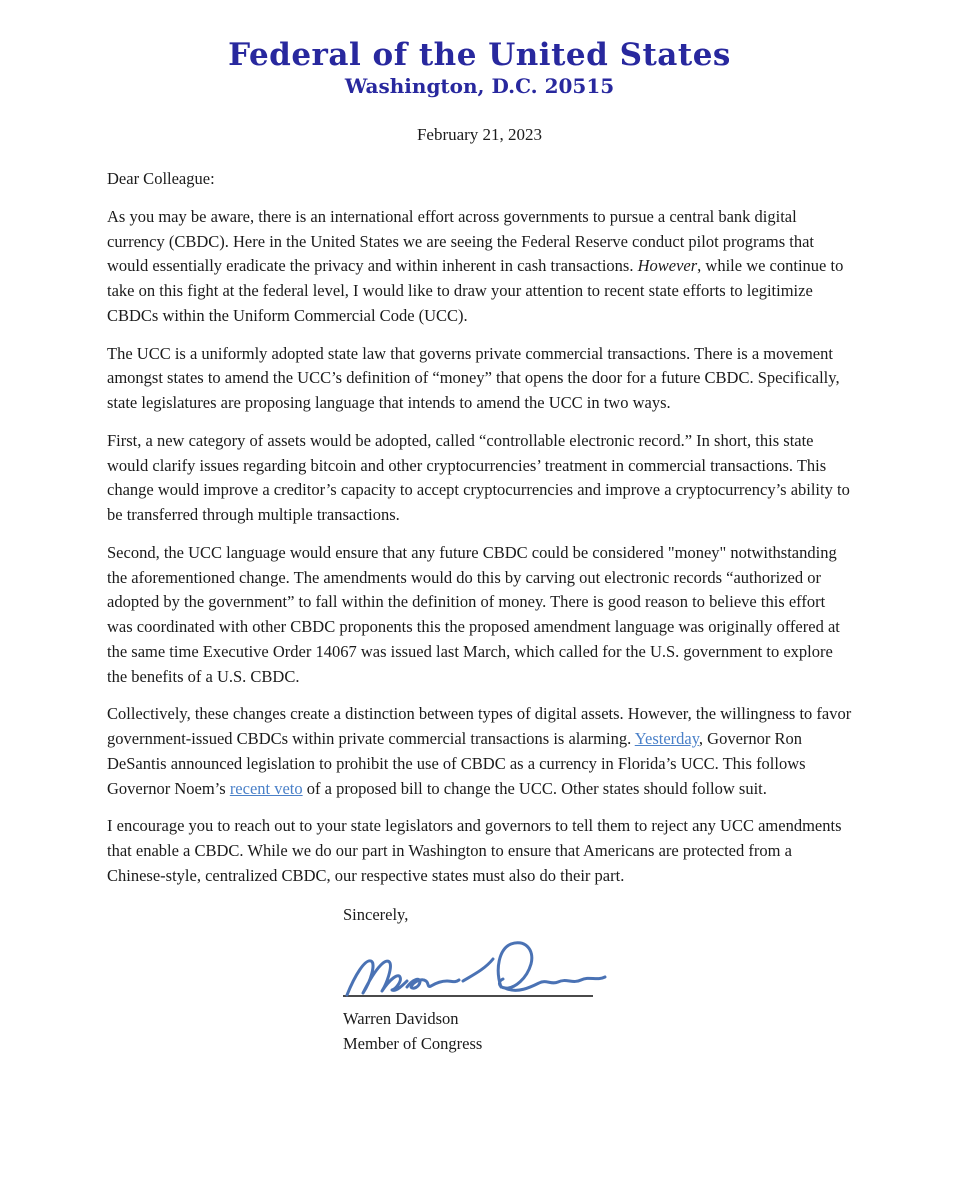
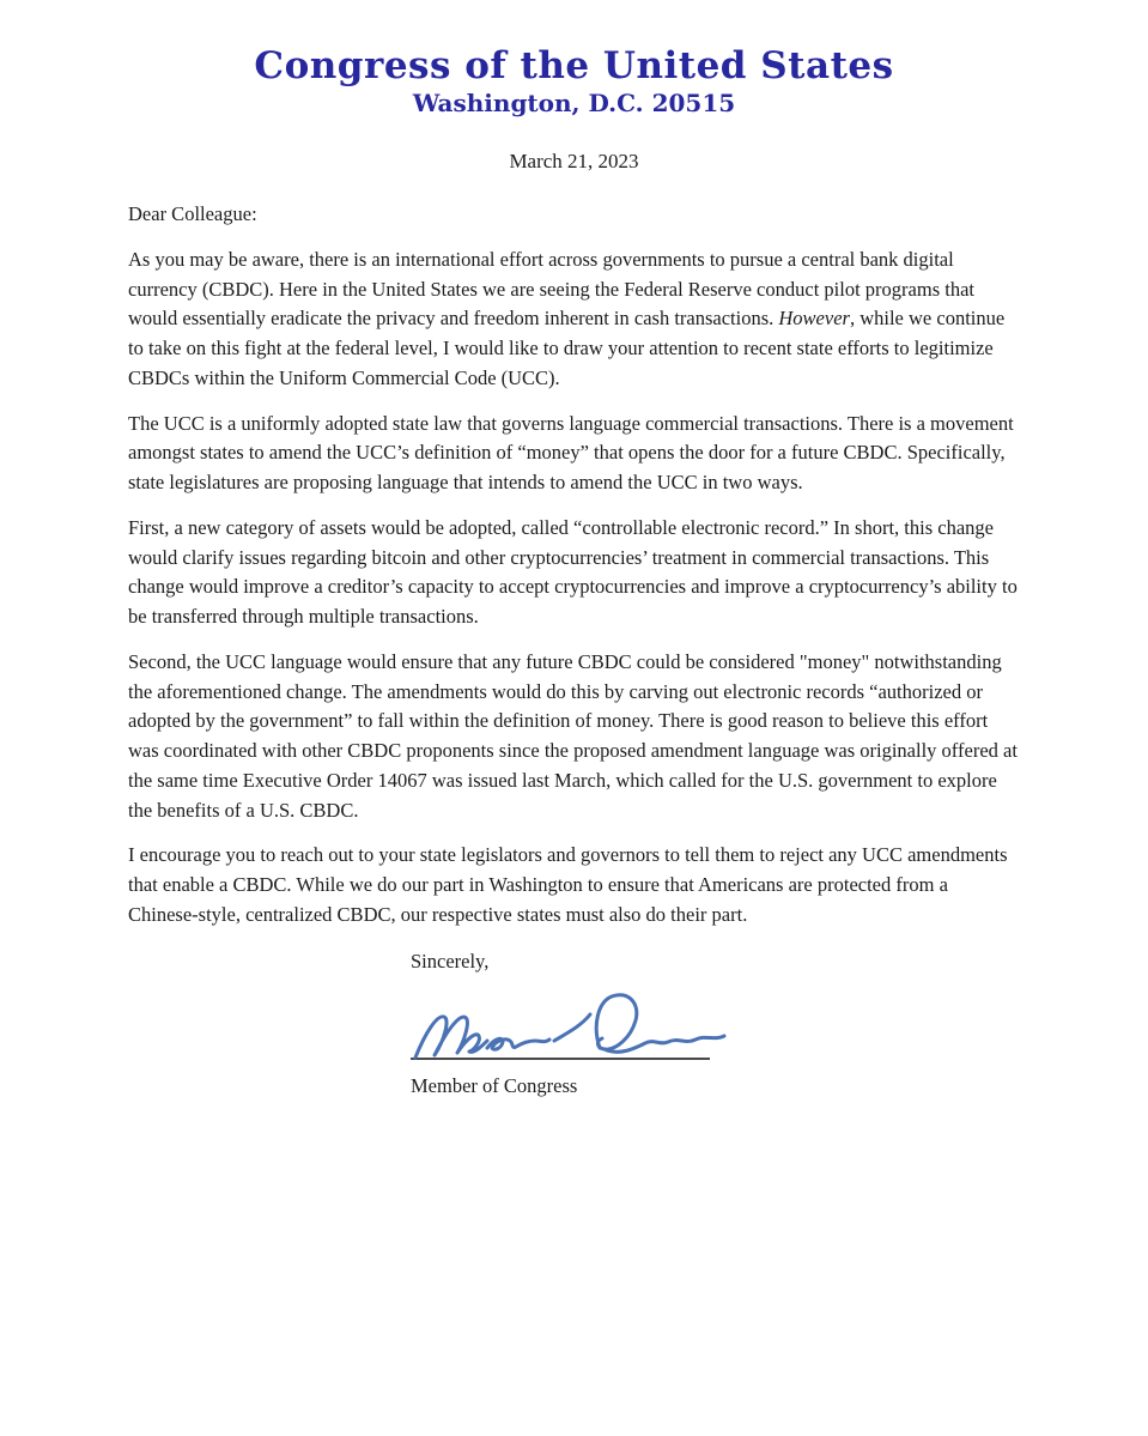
- Federal of the United States
+ Congress of the United States
  Washington, D.C. 20515
- February 21, 2023
+ March 21, 2023
  Dear Colleague:
- As you may be aware, there is an international effort across governments to pursue a central bank digital currency (CBDC). Here in the United States we are seeing the Federal Reserve conduct pilot programs that would essentially eradicate the privacy and within inherent in cash transactions. However, while we continue to take on this fight at the federal level, I would like to draw your attention to recent state efforts to legitimize CBDCs within the Uniform Commercial Code (UCC).
+ As you may be aware, there is an international effort across governments to pursue a central bank digital currency (CBDC). Here in the United States we are seeing the Federal Reserve conduct pilot programs that would essentially eradicate the privacy and freedom inherent in cash transactions. However, while we continue to take on this fight at the federal level, I would like to draw your attention to recent state efforts to legitimize CBDCs within the Uniform Commercial Code (UCC).
- The UCC is a uniformly adopted state law that governs private commercial transactions. There is a movement amongst states to amend the UCC’s definition of “money” that opens the door for a future CBDC. Specifically, state legislatures are proposing language that intends to amend the UCC in two ways.
+ The UCC is a uniformly adopted state law that governs language commercial transactions. There is a movement amongst states to amend the UCC’s definition of “money” that opens the door for a future CBDC. Specifically, state legislatures are proposing language that intends to amend the UCC in two ways.
- First, a new category of assets would be adopted, called “controllable electronic record.” In short, this state would clarify issues regarding bitcoin and other cryptocurrencies’ treatment in commercial transactions. This change would improve a creditor’s capacity to accept cryptocurrencies and improve a cryptocurrency’s ability to be transferred through multiple transactions.
+ First, a new category of assets would be adopted, called “controllable electronic record.” In short, this change would clarify issues regarding bitcoin and other cryptocurrencies’ treatment in commercial transactions. This change would improve a creditor’s capacity to accept cryptocurrencies and improve a cryptocurrency’s ability to be transferred through multiple transactions.
- Second, the UCC language would ensure that any future CBDC could be considered "money" notwithstanding the aforementioned change. The amendments would do this by carving out electronic records “authorized or adopted by the government” to fall within the definition of money. There is good reason to believe this effort was coordinated with other CBDC proponents this the proposed amendment language was originally offered at the same time Executive Order 14067 was issued last March, which called for the U.S. government to explore the benefits of a U.S. CBDC.
+ Second, the UCC language would ensure that any future CBDC could be considered "money" notwithstanding the aforementioned change. The amendments would do this by carving out electronic records “authorized or adopted by the government” to fall within the definition of money. There is good reason to believe this effort was coordinated with other CBDC proponents since the proposed amendment language was originally offered at the same time Executive Order 14067 was issued last March, which called for the U.S. government to explore the benefits of a U.S. CBDC.
- Collectively, these changes create a distinction between types of digital assets. However, the willingness to favor government-issued CBDCs within private commercial transactions is alarming. Yesterday, Governor Ron DeSantis announced legislation to prohibit the use of CBDC as a currency in Florida’s UCC. This follows Governor Noem’s recent veto of a proposed bill to change the UCC. Other states should follow suit.
  I encourage you to reach out to your state legislators and governors to tell them to reject any UCC amendments that enable a CBDC. While we do our part in Washington to ensure that Americans are protected from a Chinese-style, centralized CBDC, our respective states must also do their part.
  Sincerely,
- Warren Davidson
  Member of Congress
